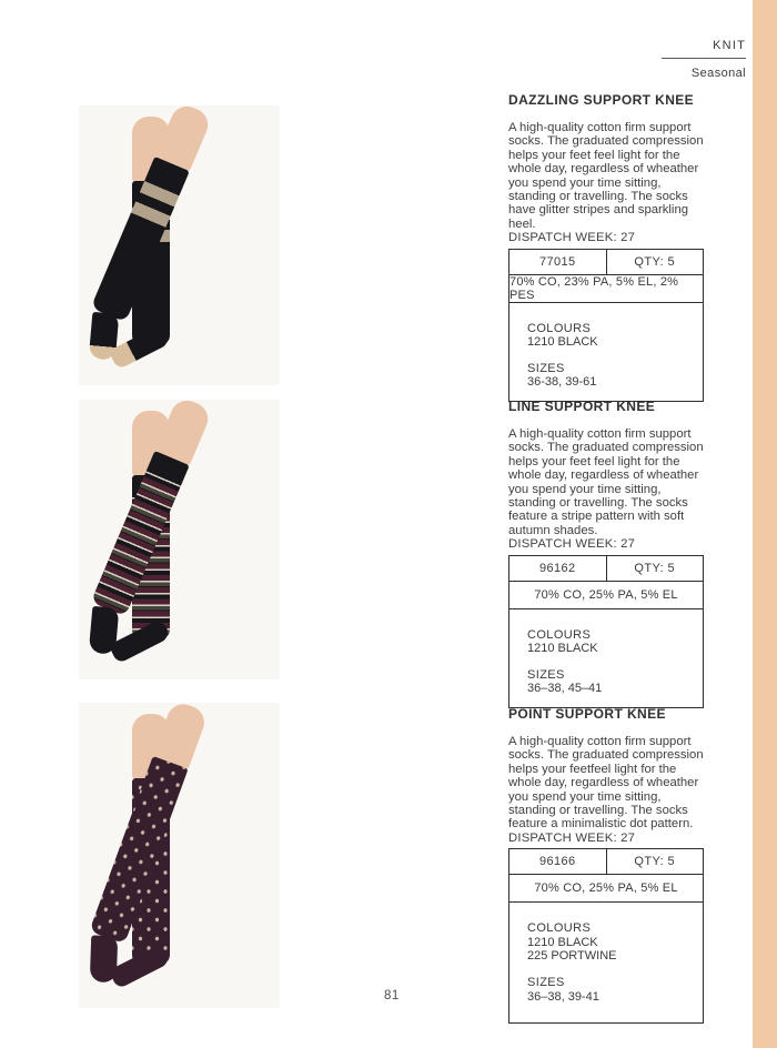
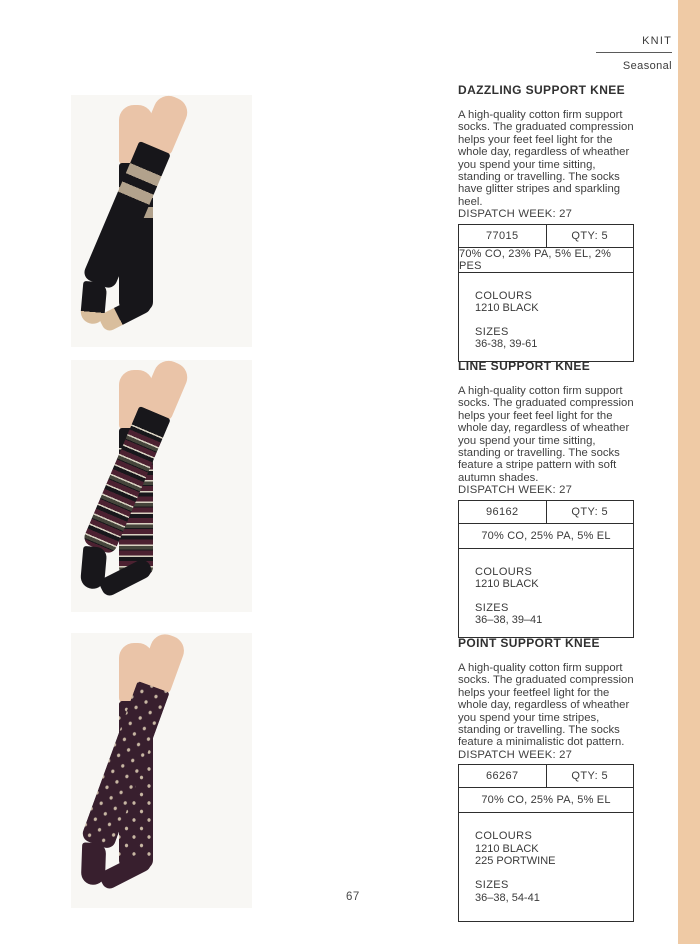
  KNIT
  Seasonal
  DAZZLING SUPPORT KNEE
  A high-quality cotton firm support socks. The graduated compression helps your feet feel light for the whole day, regardless of wheather you spend your time sitting, standing or travelling. The socks have glitter stripes and sparkling heel.
  DISPATCH WEEK: 27
  77015
  QTY: 5
  70% CO, 23% PA, 5% EL, 2% PES
  COLOURS
  1210 BLACK
  SIZES
  36-38, 39-61
  LINE SUPPORT KNEE
  A high-quality cotton firm support socks. The graduated compression helps your feet feel light for the whole day, regardless of wheather you spend your time sitting, standing or travelling. The socks feature a stripe pattern with soft autumn shades.
  DISPATCH WEEK: 27
  96162
  QTY: 5
  70% CO, 25% PA, 5% EL
  COLOURS
  1210 BLACK
  SIZES
- 36–38, 45–41
+ 36–38, 39–41
  POINT SUPPORT KNEE
- A high-quality cotton firm support socks. The graduated compression helps your feetfeel light for the whole day, regardless of wheather you spend your time sitting, standing or travelling. The socks feature a minimalistic dot pattern.
+ A high-quality cotton firm support socks. The graduated compression helps your feetfeel light for the whole day, regardless of wheather you spend your time stripes, standing or travelling. The socks feature a minimalistic dot pattern.
  DISPATCH WEEK: 27
- 96166
+ 66267
  QTY: 5
  70% CO, 25% PA, 5% EL
  COLOURS
  1210 BLACK
  225 PORTWINE
  SIZES
- 36–38, 39-41
+ 36–38, 54-41
- 81
+ 67
